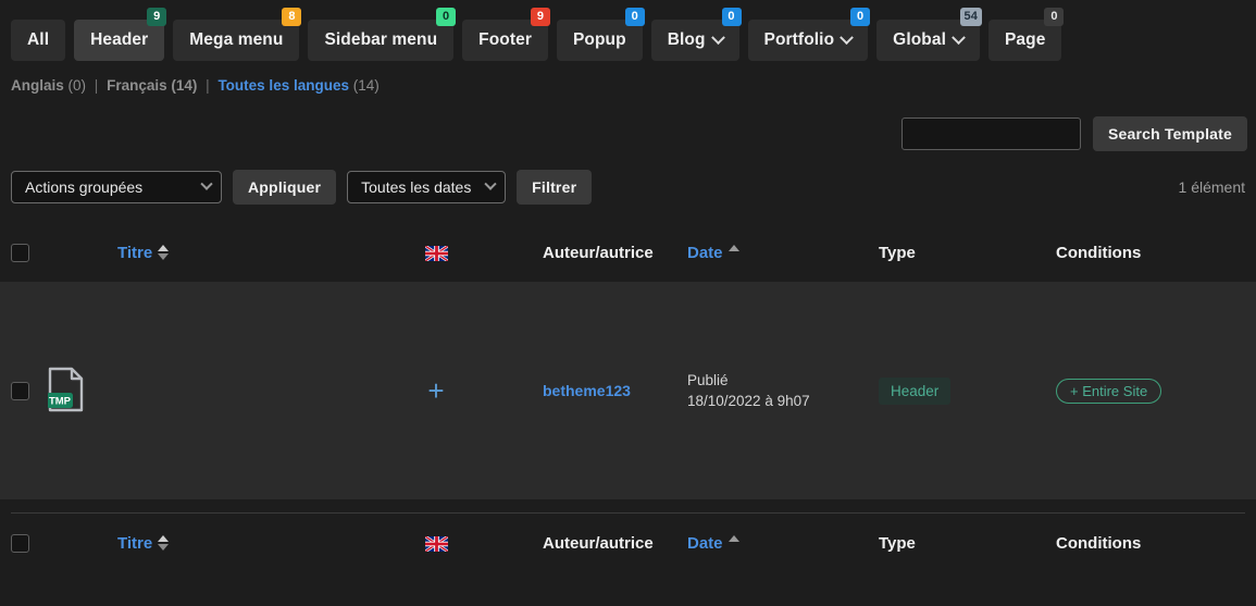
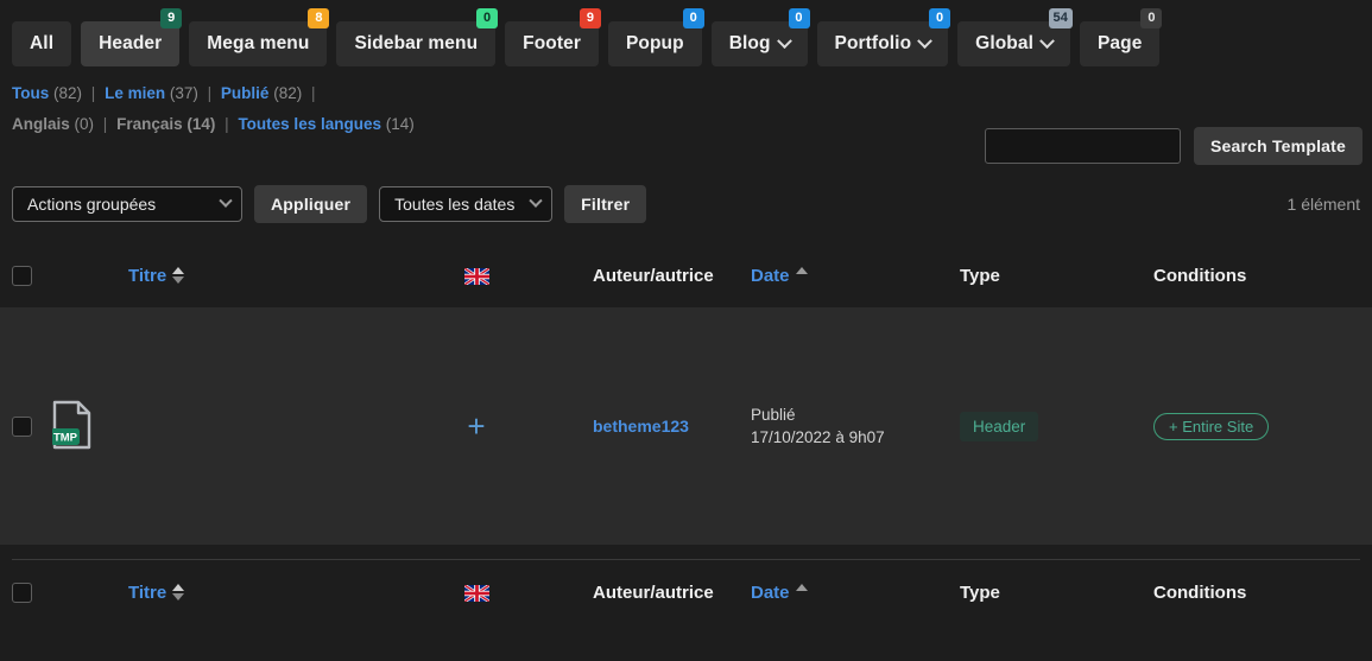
  All
  Header
  9
  Mega menu
  8
  Sidebar menu
  0
  Footer
  9
  Popup
  0
  Blog
  0
  Portfolio
  0
  Global
  54
  Page
  0
+ Tous (82) | Le mien (37) | Publié (82) |
  Anglais (0) | Français (14) | Toutes les langues (14)
  Search Template
  Actions groupées
  Appliquer
  Toutes les dates
  Filtrer
  1 élément
  Titre
  Auteur/autrice
  Date
  Type
  Conditions
  TMP
  +
  betheme123
  Publié
- 18/10/2022 à 9h07
+ 17/10/2022 à 9h07
  Header
  + Entire Site
  Titre
  Auteur/autrice
  Date
  Type
  Conditions
